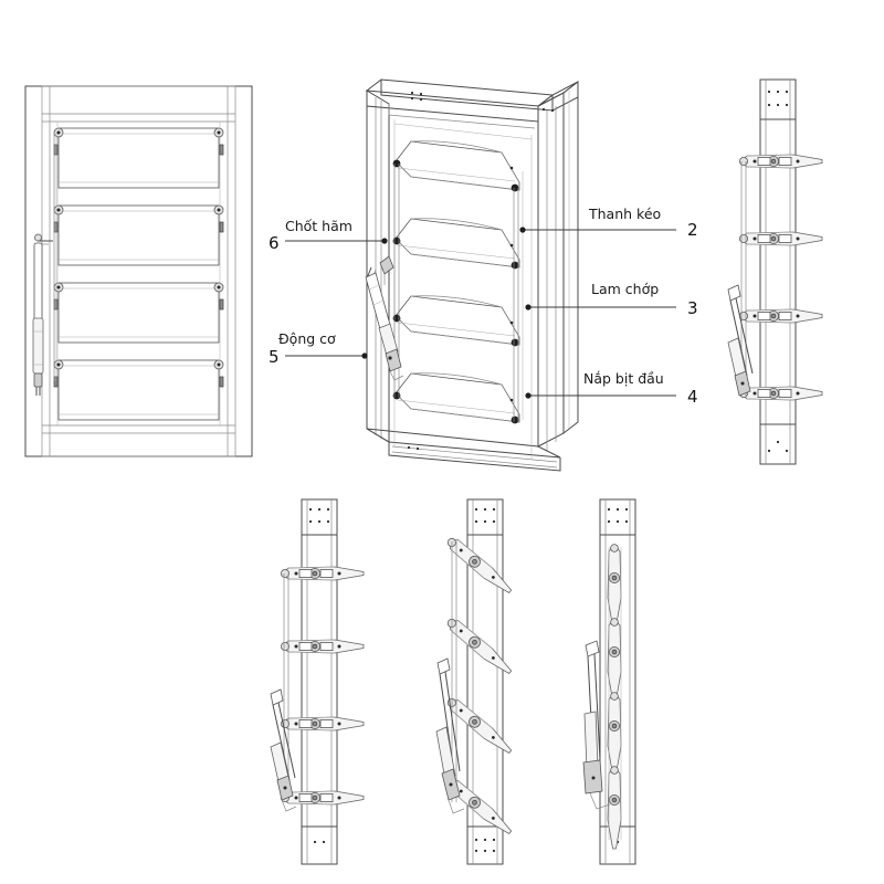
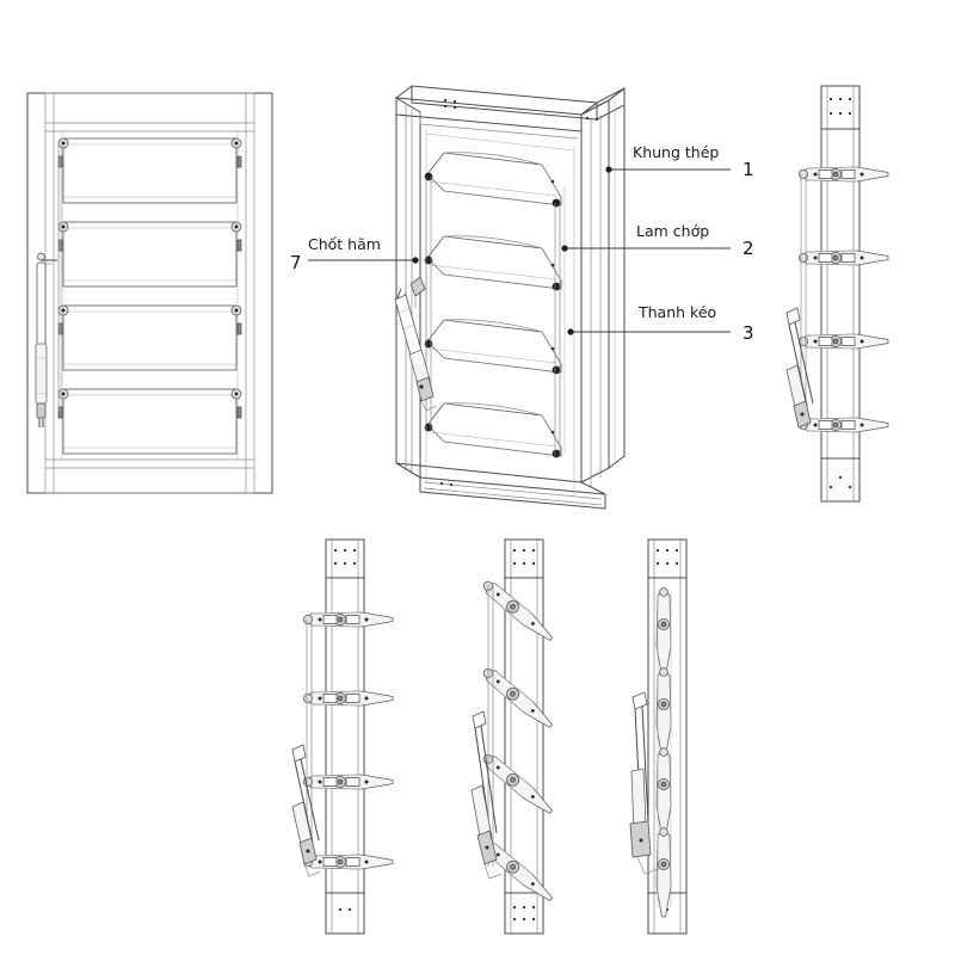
+ Khung thép
+ 1
- Thanh kéo
+ Lam chớp
  2
- Lam chớp
+ Thanh kéo
  3
- Nắp bịt đầu
- 4
- Động cơ
- 5
  Chốt hãm
- 6
+ 7
